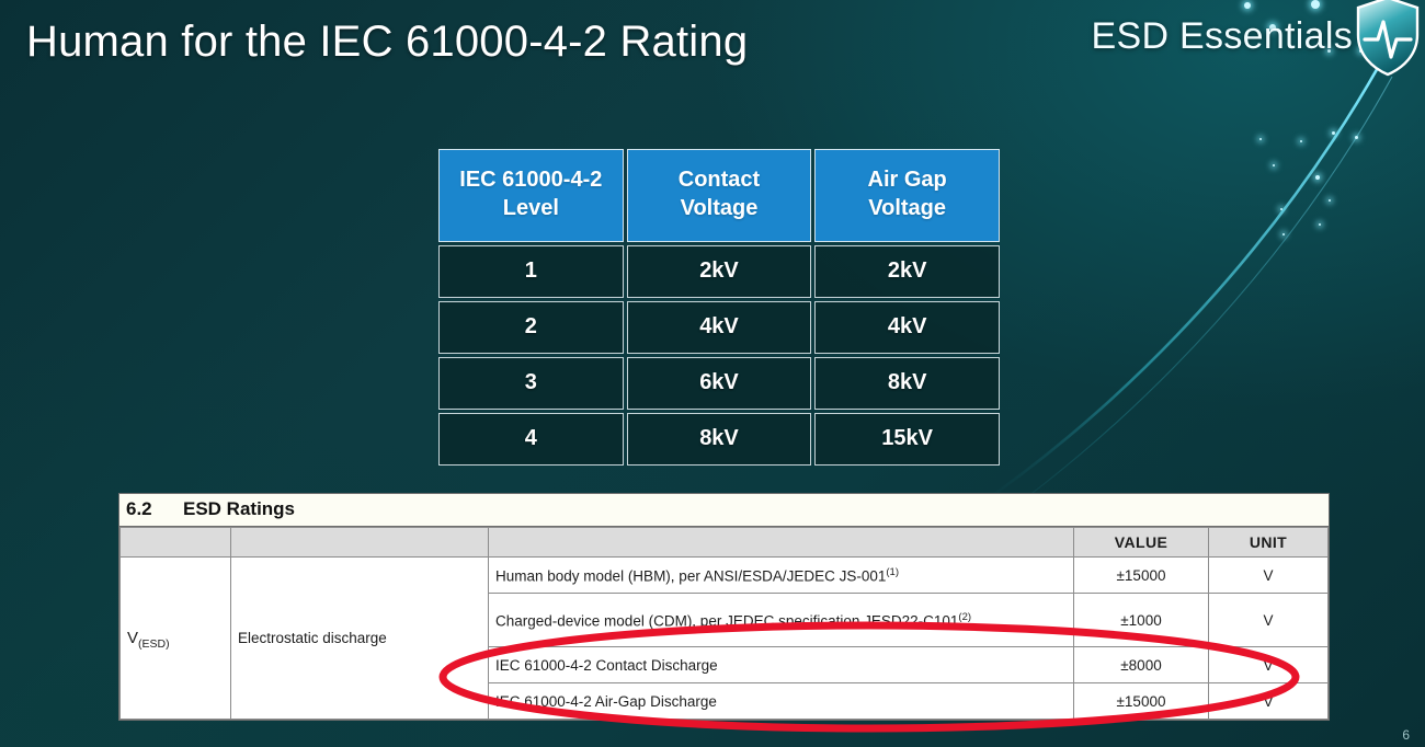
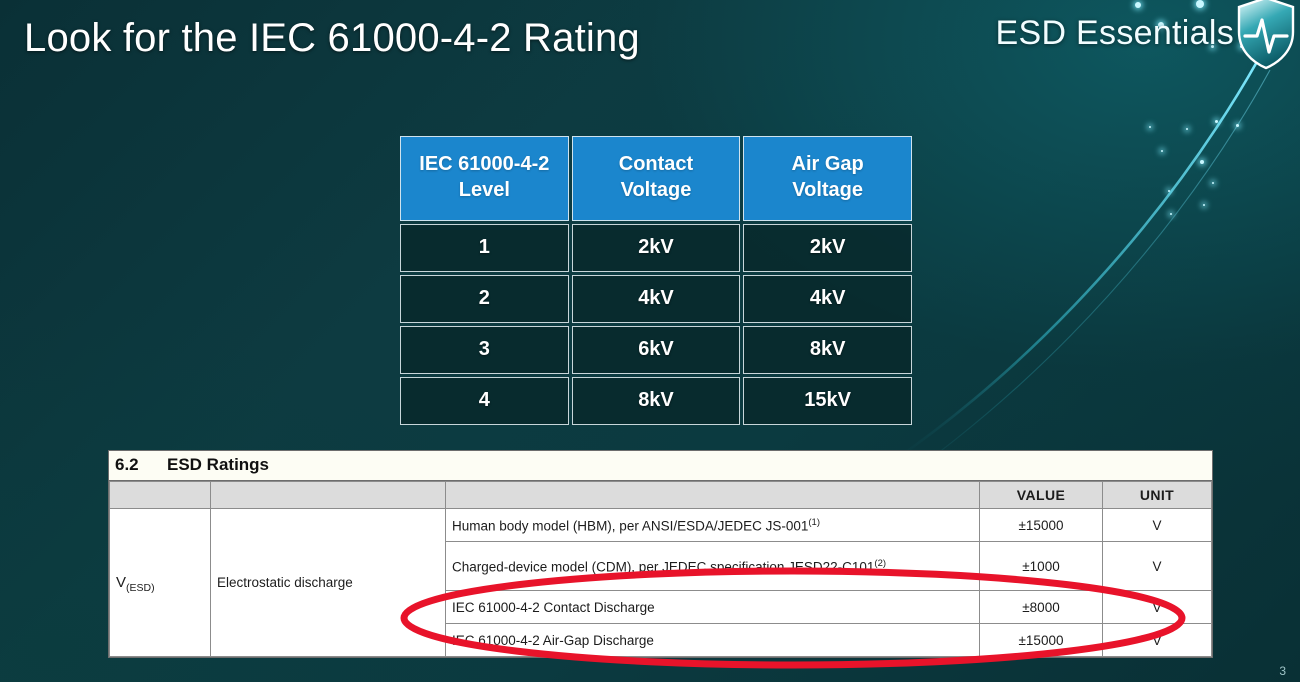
- Human for the IEC 61000-4-2 Rating
+ Look for the IEC 61000-4-2 Rating
  ESD Essentials
  IEC 61000-4-2 Level	Contact Voltage	Air Gap Voltage
  1	2kV	2kV
  2	4kV	4kV
  3	6kV	8kV
  4	8kV	15kV
  6.2 ESD Ratings
  			VALUE	UNIT
  V(ESD)	Electrostatic discharge	Human body model (HBM), per ANSI/ESDA/JEDEC JS-001(1)	±15000	V
  Charged-device model (CDM), per JEDEC specification JESD22-C101(2)	±1000	V
  IEC 61000-4-2 Contact Discharge	±8000	V
  C 61000-4-2 Air-Gap Discharge	±15000	V
- 6
+ 3
